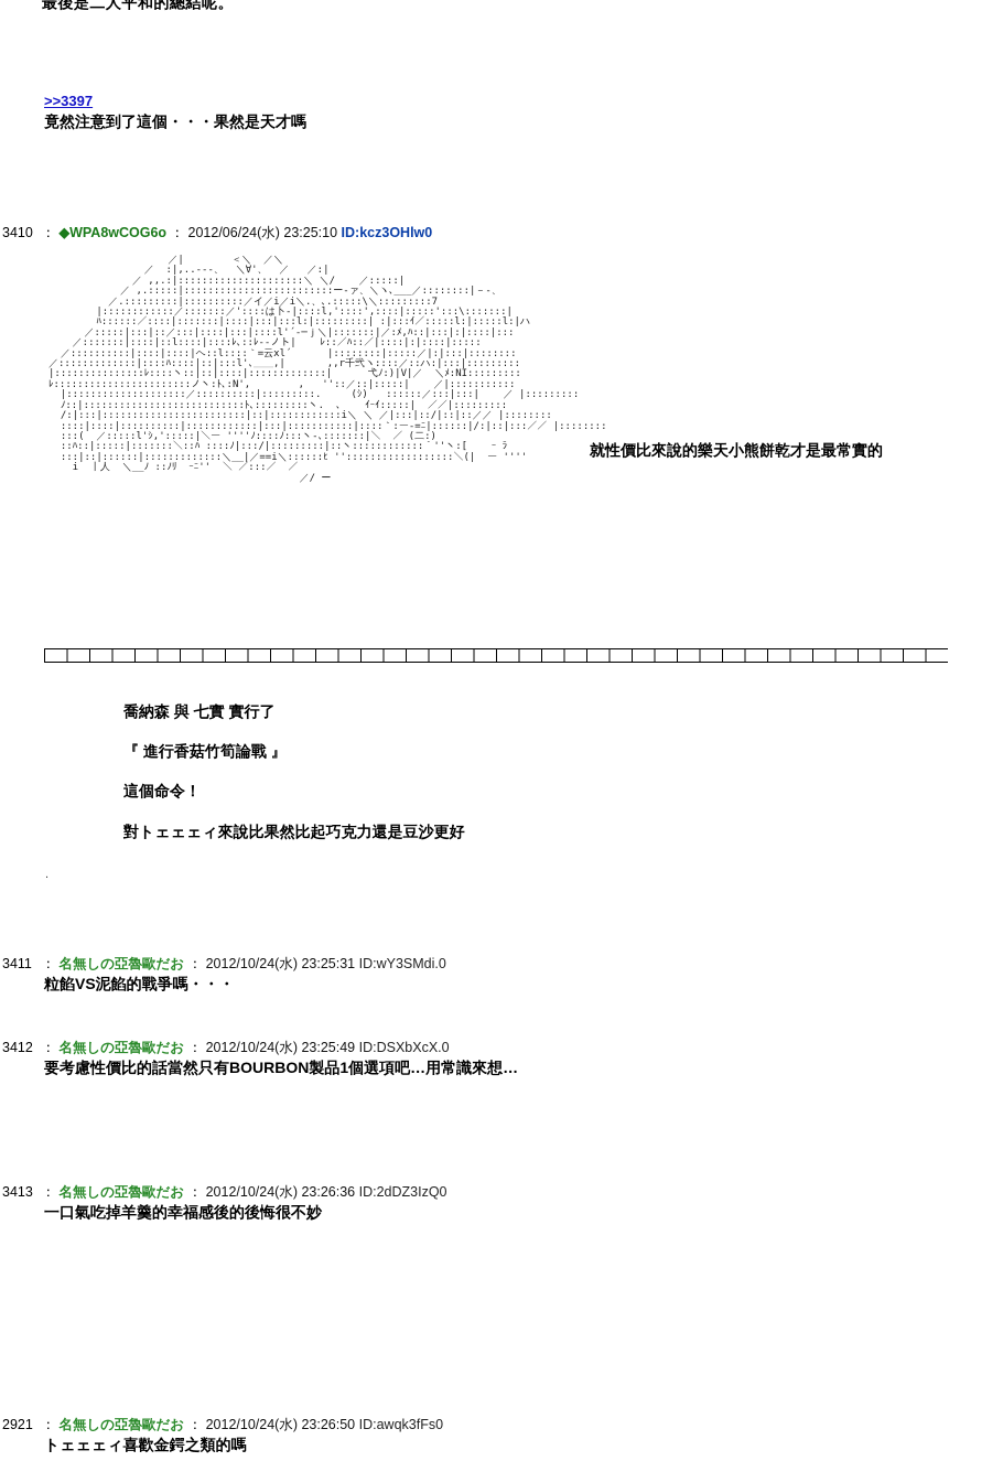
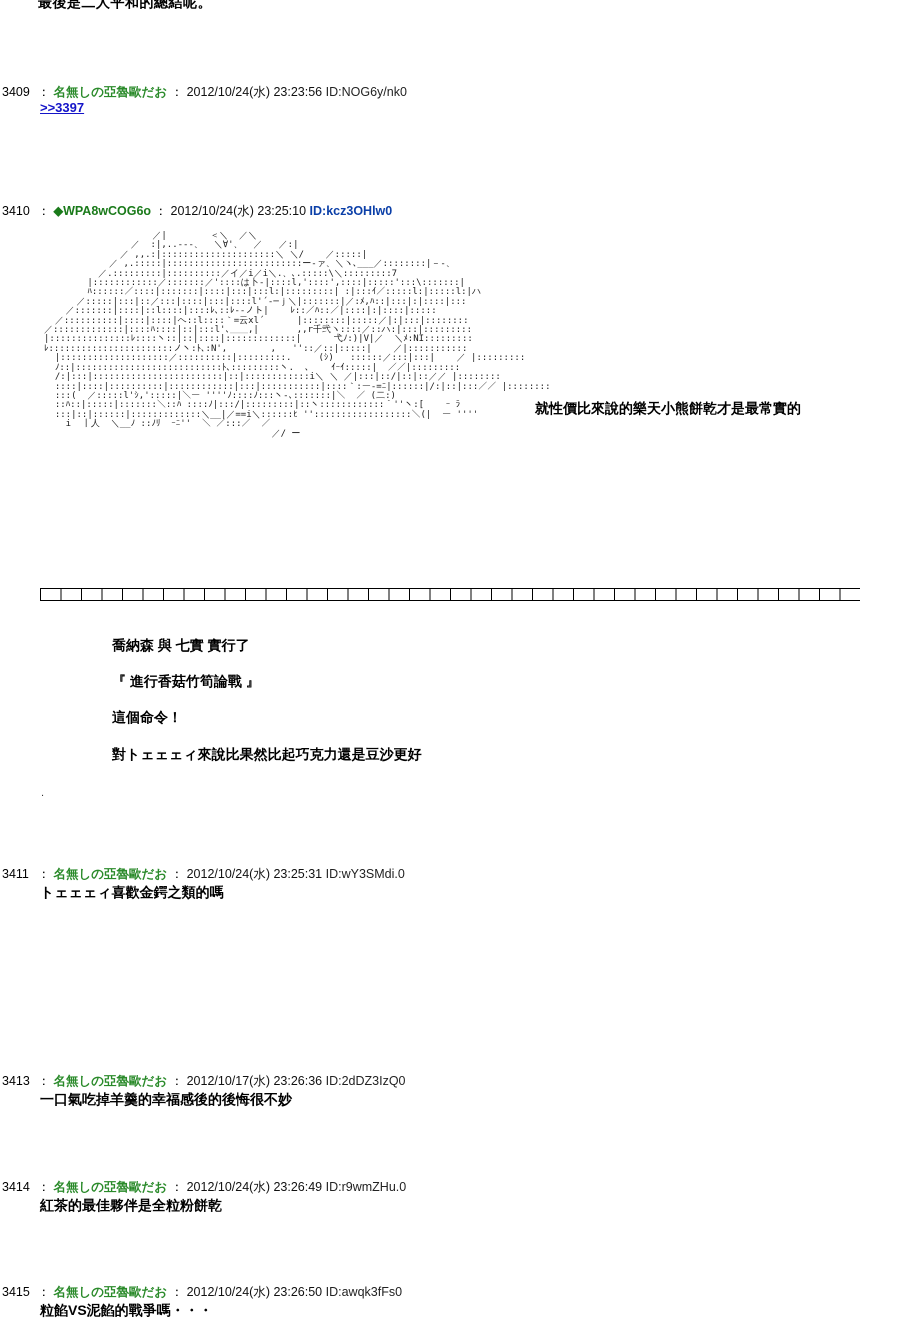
  最後是二人平和的總結呢。
+ 3409 ： 名無しの亞魯歐だお ： 2012/10/24(水) 23:23:56 ID:NOG6y/nk0
  >>3397
- 竟然注意到了這個・・・果然是天才嗎
- 3410 ： ◆WPA8wCOG6o ： 2012/06/24(水) 23:25:10 ID:kcz3OHlw0
+ 3410 ： ◆WPA8wCOG6o ： 2012/10/24(水) 23:25:10 ID:kcz3OHlw0
  ／| ＜＼ ／＼
  ／ :|,..-‐-、 ＼∀'、 ／ ／:|
  ／ ,,.:|:::::::::::::::::::::＼ ＼/ ／:::::|
  ／ ,.:::::|:::::::::::::::::::::::::ー-ァ、＼ヽ､___／::::::::|－-、
  ／.:::::::::|::::::::::／イ／i／i＼.、､.:::::\＼:::::::::7
  |::::::::::::／:::::::／'::::は卜-|::::l,'::::',::::|:::::':::\:::::::|
  ﾊ::::::／::::|:::::::|::::|:::|:::l:|:::::::::| :|:::ｲ／:::::l:|:::::l:|ハ
  ／:::::|:::|::／:::|::::|:::|::::l'´-─ｊ＼|:::::::|／:ﾒ,ﾊ::|:::|:|::::|:::
  ／:::::::|::::|::l::::|::::ﾚ､::ﾚ--ノト| ﾚ::／ﾊ::／|::::|:|::::|:::::
  ／::::::::::|::::|::::|ヘ::l::::｀=云xl´ |::::::::|:::::／|:|:::|::::::::
  ／:::::::::::::|::::ﾊ::::|::|:::l'､＿＿,| ,,r千弐ヽ::::／::ハ:|:::|:::::::::
  |:::::::::::::::ﾚ::::ヽ::|::|::::|:::::::::::::| 弋ﾉ:)|V|／ ＼ﾒ:NI:::::::::
  ﾚ:::::::::::::::::::::::ノヽ:ﾄ､:N', , ''::／::|:::::| ／|:::::::::::
  |::::::::::::::::::::／::::::::::|:::::::::. (ｼ) ::::::／:::|:::| ／ |:::::::::
  ﾉ::|:::::::::::::::::::::::::::ﾄ､:::::::::ヽ. ､ ｲｰｲ:::::| ／／|:::::::::
  /:|:::|::::::::::::::::::::::::|::|::::::::::::i＼ ＼ ／|:::|::/|::|::／／ |::::::::
  ::::|::::|::::::::::|::::::::::::|:::|:::::::::::|::::｀:ー-=ﾆ|::::::|/:|::|:::／／ |::::::::
  :::( ／:::::l'ｼ,':::::|＼ー ''''ﾉ::::ﾉ:::ヽ-､:::::::|＼ ／ (二:)
  ::ﾊ::|:::::|:::::::＼::ﾊ ::::ﾉ|:::/|:::::::::|::ヽ::::::::::::｀''ヽ:[ ｰ ﾗ
  :::|::|::::::|:::::::::::::＼__|／==i＼::::::ﾋ ''::::::::::::::::::＼(| ー ''''
  i 丨人 ＼__ﾉ ::ﾉﾘ ｰﾆ'' ＼ ／:::／ ／
  ／/ ー
  就性價比來說的樂天小熊餅乾才是最常實的
  喬納森 與 七實 實行了
  『 進行香菇竹筍論戰 』
  這個命令！
  對トェェェィ來說比果然比起巧克力還是豆沙更好
  .
  3411 ： 名無しの亞魯歐だお ： 2012/10/24(水) 23:25:31 ID:wY3SMdi.0
- 粒餡VS泥餡的戰爭嗎・・・
+ トェェェィ喜歡金鍔之類的嗎
- 3412 ： 名無しの亞魯歐だお ： 2012/10/24(水) 23:25:49 ID:DSXbXcX.0
- 要考慮性價比的話當然只有BOURBON製品1個選項吧…用常識來想…
- 3413 ： 名無しの亞魯歐だお ： 2012/10/24(水) 23:26:36 ID:2dDZ3IzQ0
+ 3413 ： 名無しの亞魯歐だお ： 2012/10/17(水) 23:26:36 ID:2dDZ3IzQ0
  一口氣吃掉羊羹的幸福感後的後悔很不妙
+ 3414 ： 名無しの亞魯歐だお ： 2012/10/24(水) 23:26:49 ID:r9wmZHu.0
+ 紅茶的最佳夥伴是全粒粉餅乾
- 2921 ： 名無しの亞魯歐だお ： 2012/10/24(水) 23:26:50 ID:awqk3fFs0
+ 3415 ： 名無しの亞魯歐だお ： 2012/10/24(水) 23:26:50 ID:awqk3fFs0
- トェェェィ喜歡金鍔之類的嗎
+ 粒餡VS泥餡的戰爭嗎・・・
